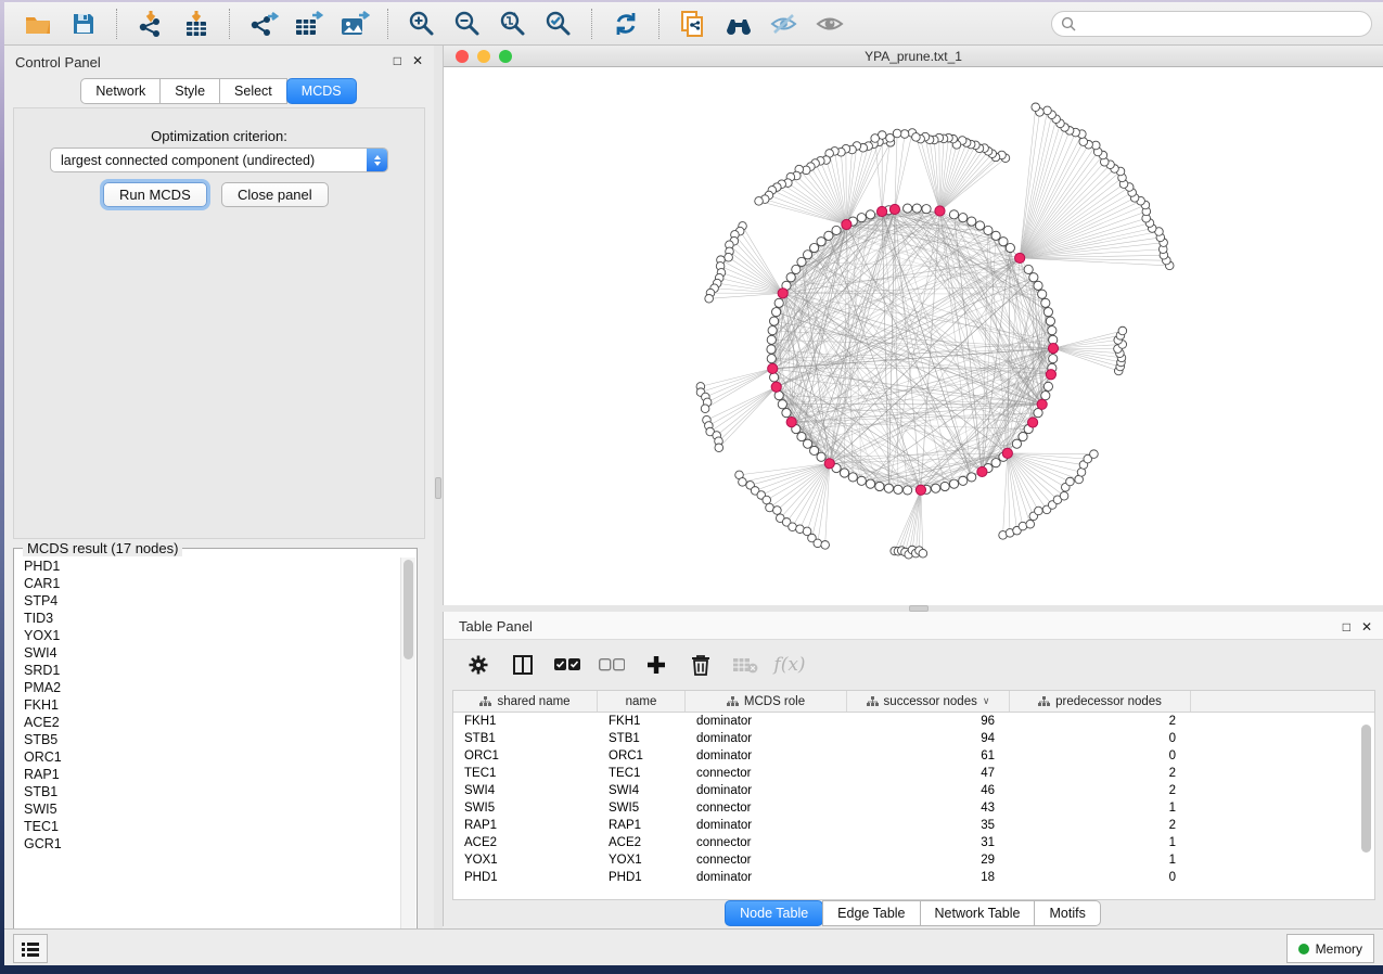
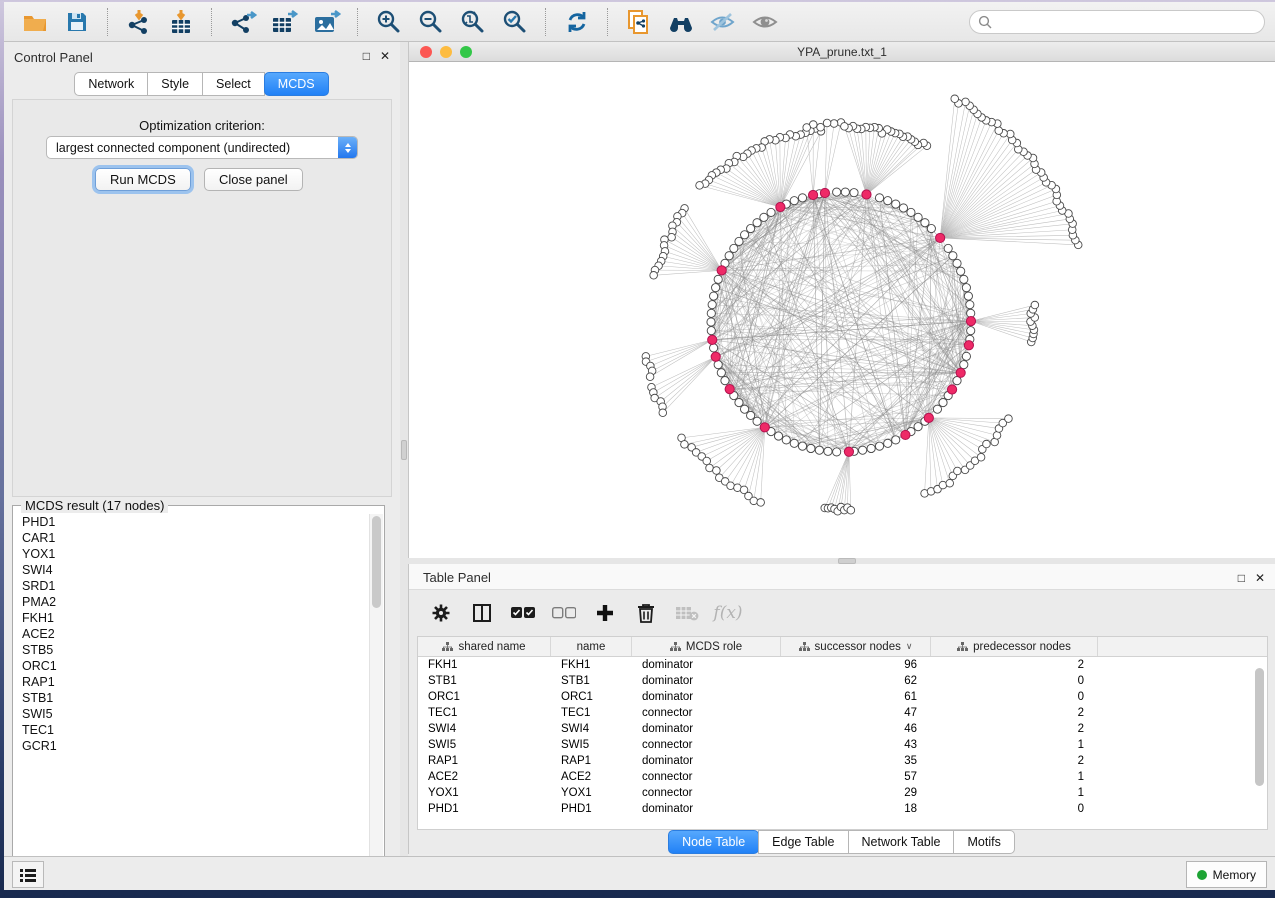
  Control Panel
  □
  ✕
  Network
  Style
  Select
  MCDS
  Optimization criterion:
  largest connected component (undirected)
  Run MCDS
  Close panel
  MCDS result (17 nodes)
  PHD1
  CAR1
- STP4
- TID3
  YOX1
  SWI4
  SRD1
  PMA2
  FKH1
  ACE2
  STB5
  ORC1
  RAP1
  STB1
  SWI5
  TEC1
  GCR1
  YPA_prune.txt_1
  Table Panel
  □
  ✕
  f(x)
  shared name
  name
  MCDS role
  successor nodes
  ∨
  predecessor nodes
  FKH1
  FKH1
  dominator
  96
  2
  STB1
  STB1
  dominator
- 94
+ 62
  0
  ORC1
  ORC1
  dominator
  61
  0
  TEC1
  TEC1
  connector
  47
  2
  SWI4
  SWI4
  dominator
  46
  2
  SWI5
  SWI5
  connector
  43
  1
  RAP1
  RAP1
  dominator
  35
  2
  ACE2
  ACE2
  connector
- 31
+ 57
  1
  YOX1
  YOX1
  connector
  29
  1
  PHD1
  PHD1
  dominator
  18
  0
  Node Table
  Edge Table
  Network Table
  Motifs
  Memory
